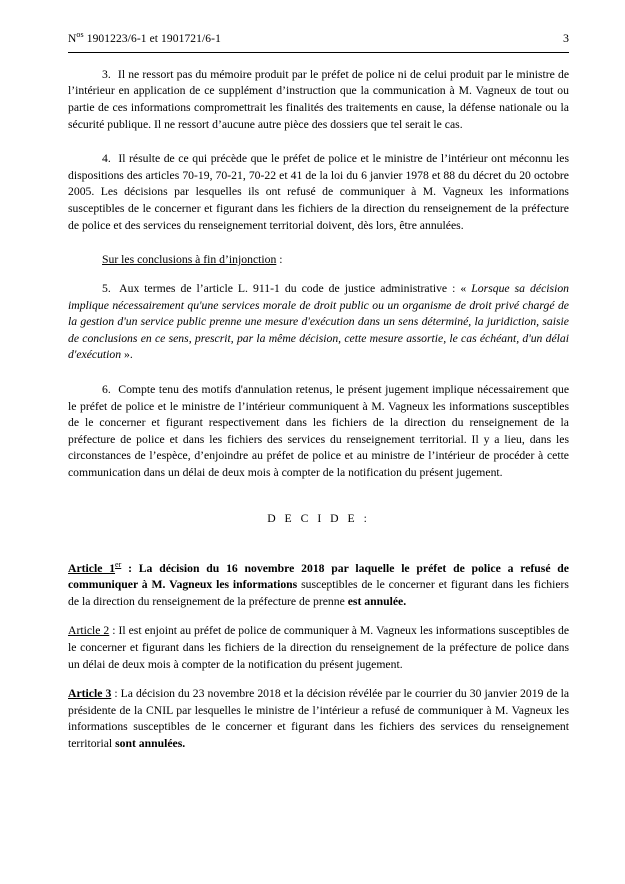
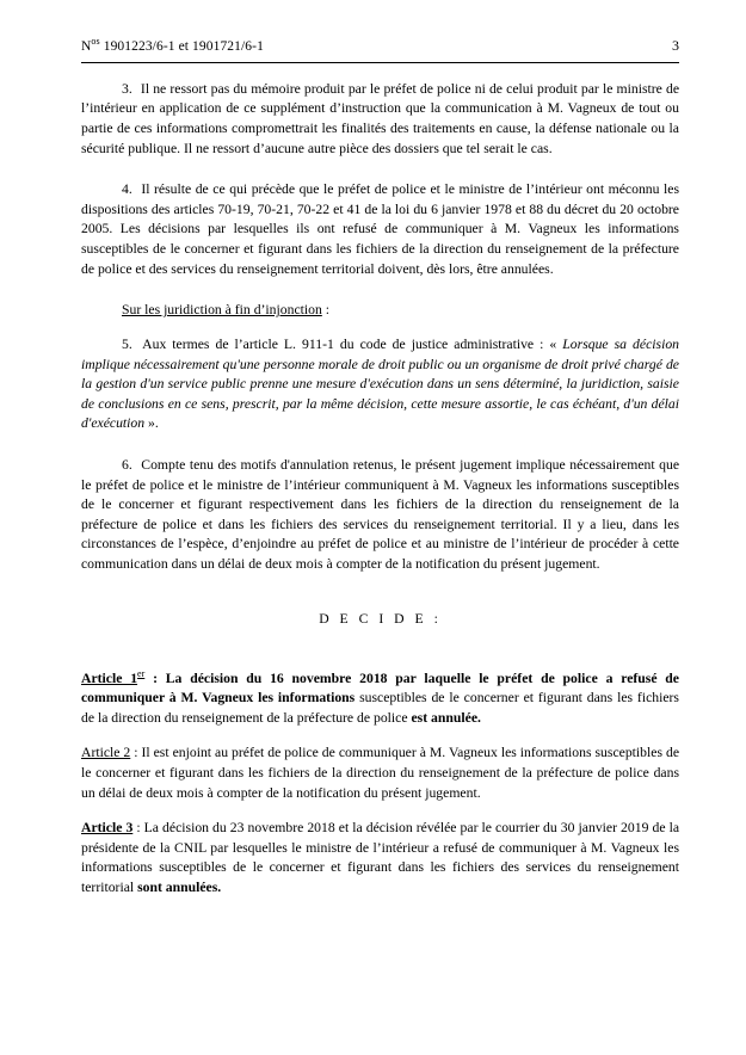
  Nos 1901223/6-1 et 1901721/6-1
  3
  3. Il ne ressort pas du mémoire produit par le préfet de police ni de celui produit par le ministre de l’intérieur en application de ce supplément d’instruction que la communication à M. Vagneux de tout ou partie de ces informations compromettrait les finalités des traitements en cause, la défense nationale ou la sécurité publique. Il ne ressort d’aucune autre pièce des dossiers que tel serait le cas.
  4. Il résulte de ce qui précède que le préfet de police et le ministre de l’intérieur ont méconnu les dispositions des articles 70-19, 70-21, 70-22 et 41 de la loi du 6 janvier 1978 et 88 du décret du 20 octobre 2005. Les décisions par lesquelles ils ont refusé de communiquer à M. Vagneux les informations susceptibles de le concerner et figurant dans les fichiers de la direction du renseignement de la préfecture de police et des services du renseignement territorial doivent, dès lors, être annulées.
- Sur les conclusions à fin d’injonction :
+ Sur les juridiction à fin d’injonction :
- 5. Aux termes de l’article L. 911-1 du code de justice administrative : « Lorsque sa décision implique nécessairement qu'une services morale de droit public ou un organisme de droit privé chargé de la gestion d'un service public prenne une mesure d'exécution dans un sens déterminé, la juridiction, saisie de conclusions en ce sens, prescrit, par la même décision, cette mesure assortie, le cas échéant, d'un délai d'exécution ».
+ 5. Aux termes de l’article L. 911-1 du code de justice administrative : « Lorsque sa décision implique nécessairement qu'une personne morale de droit public ou un organisme de droit privé chargé de la gestion d'un service public prenne une mesure d'exécution dans un sens déterminé, la juridiction, saisie de conclusions en ce sens, prescrit, par la même décision, cette mesure assortie, le cas échéant, d'un délai d'exécution ».
  6. Compte tenu des motifs d'annulation retenus, le présent jugement implique nécessairement que le préfet de police et le ministre de l’intérieur communiquent à M. Vagneux les informations susceptibles de le concerner et figurant respectivement dans les fichiers de la direction du renseignement de la préfecture de police et dans les fichiers des services du renseignement territorial. Il y a lieu, dans les circonstances de l’espèce, d’enjoindre au préfet de police et au ministre de l’intérieur de procéder à cette communication dans un délai de deux mois à compter de la notification du présent jugement.
  D E C I D E :
- Article 1er : La décision du 16 novembre 2018 par laquelle le préfet de police a refusé de communiquer à M. Vagneux les informations susceptibles de le concerner et figurant dans les fichiers de la direction du renseignement de la préfecture de prenne est annulée.
+ Article 1er : La décision du 16 novembre 2018 par laquelle le préfet de police a refusé de communiquer à M. Vagneux les informations susceptibles de le concerner et figurant dans les fichiers de la direction du renseignement de la préfecture de police est annulée.
  Article 2 : Il est enjoint au préfet de police de communiquer à M. Vagneux les informations susceptibles de le concerner et figurant dans les fichiers de la direction du renseignement de la préfecture de police dans un délai de deux mois à compter de la notification du présent jugement.
  Article 3 : La décision du 23 novembre 2018 et la décision révélée par le courrier du 30 janvier 2019 de la présidente de la CNIL par lesquelles le ministre de l’intérieur a refusé de communiquer à M. Vagneux les informations susceptibles de le concerner et figurant dans les fichiers des services du renseignement territorial sont annulées.
